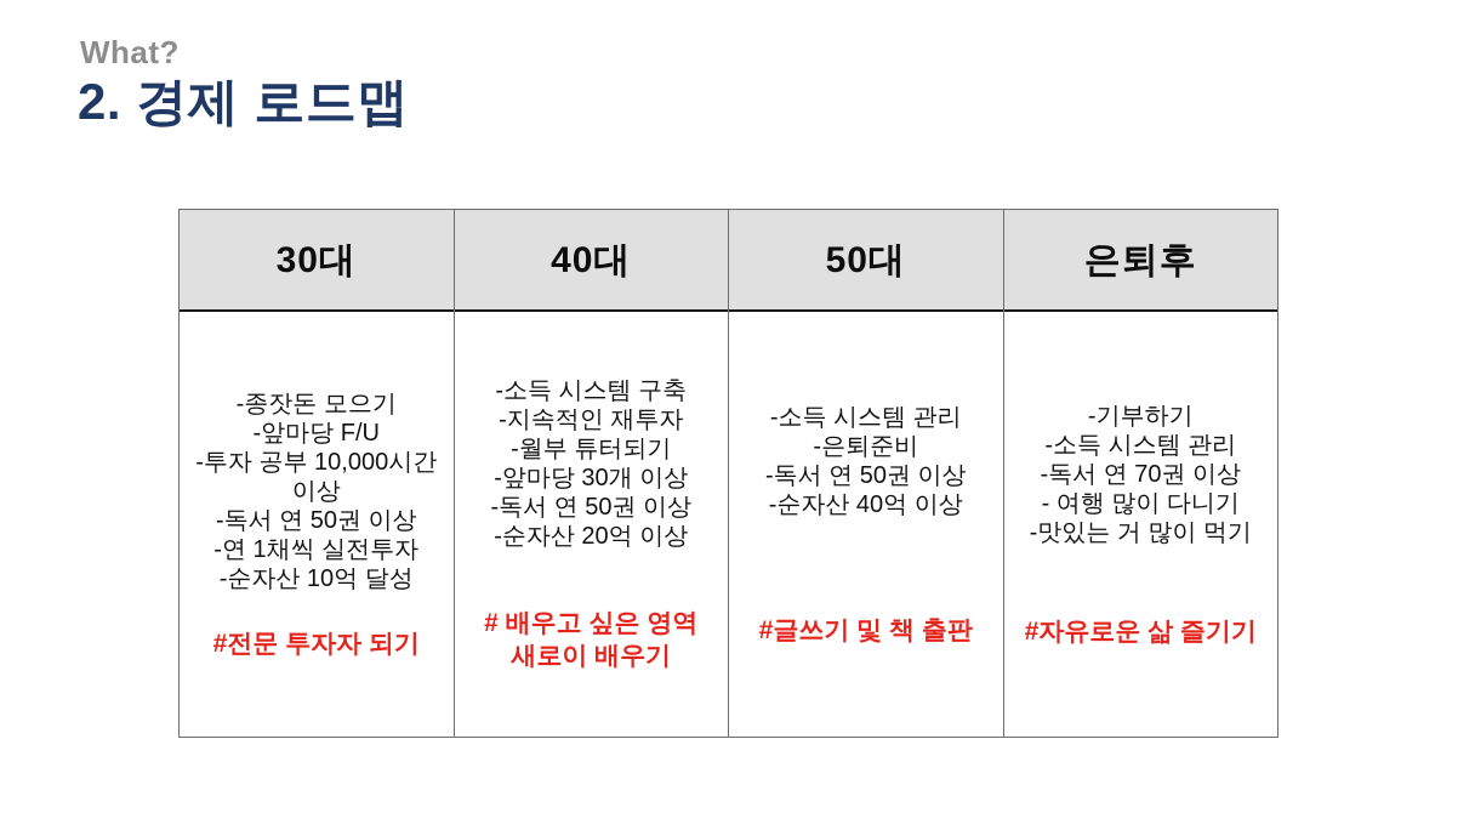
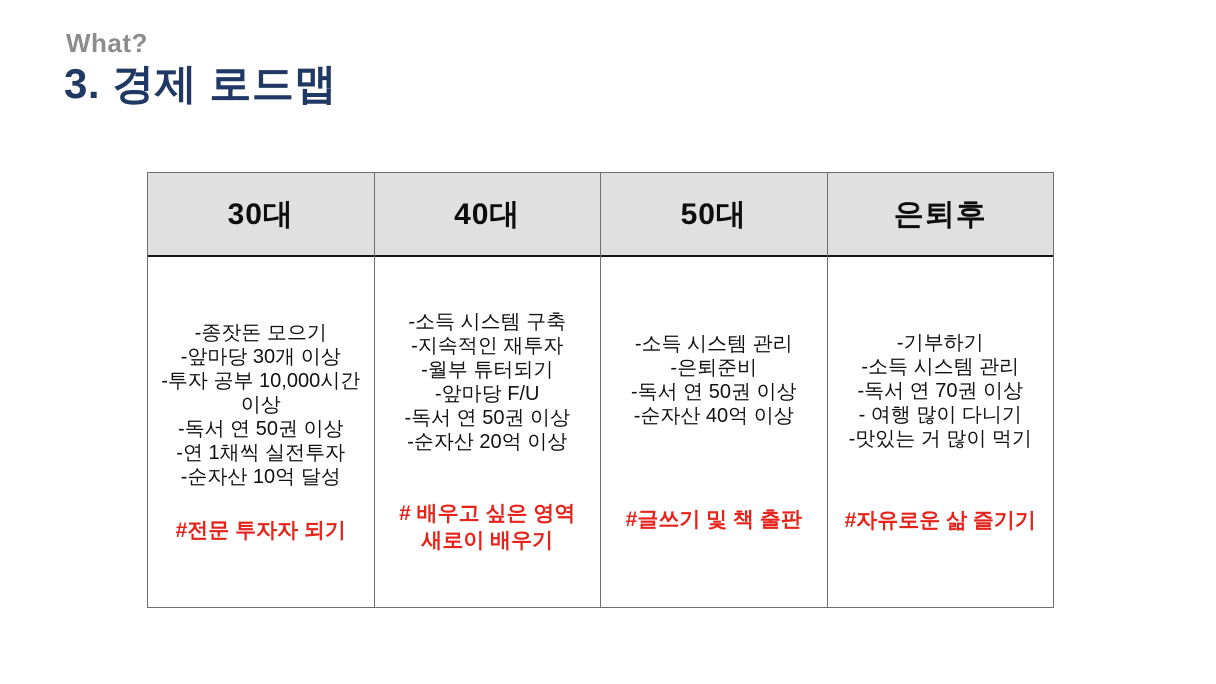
  What?
- 2. 경제 로드맵
+ 3. 경제 로드맵
  30대
  -종잣돈 모으기
- -앞마당 F/U
+ -앞마당 30개 이상
  -투자 공부 10,000시간
  이상
  -독서 연 50권 이상
  -연 1채씩 실전투자
  -순자산 10억 달성
  #전문 투자자 되기
  40대
  -소득 시스템 구축
  -지속적인 재투자
  -월부 튜터되기
- -앞마당 30개 이상
+ -앞마당 F/U
  -독서 연 50권 이상
  -순자산 20억 이상
  # 배우고 싶은 영역
  새로이 배우기
  50대
  -소득 시스템 관리
  -은퇴준비
  -독서 연 50권 이상
  -순자산 40억 이상
  #글쓰기 및 책 출판
  은퇴후
  -기부하기
  -소득 시스템 관리
  -독서 연 70권 이상
  - 여행 많이 다니기
  -맛있는 거 많이 먹기
  #자유로운 삶 즐기기
